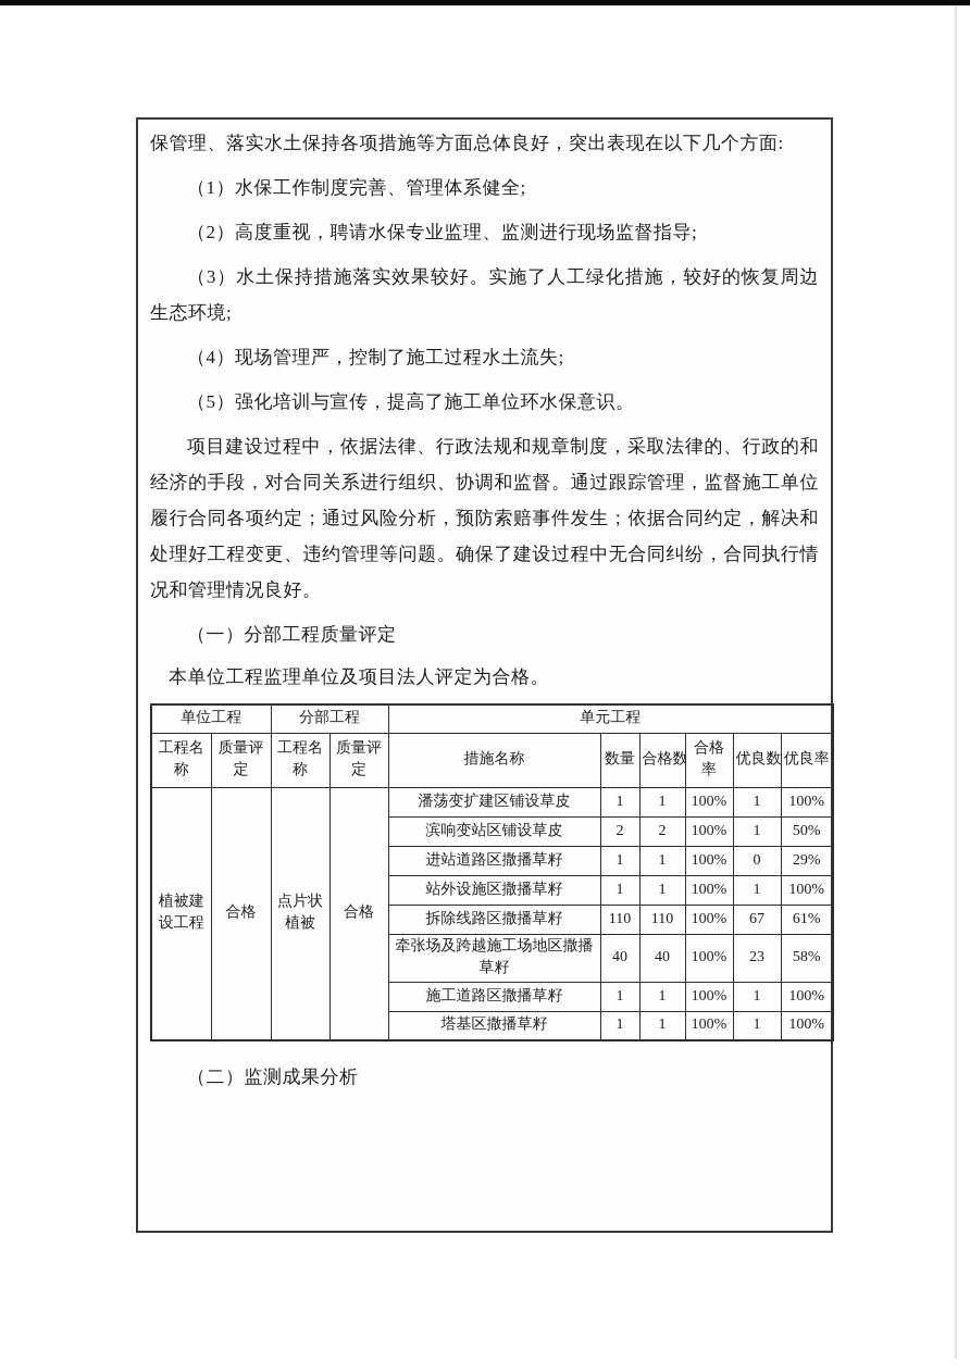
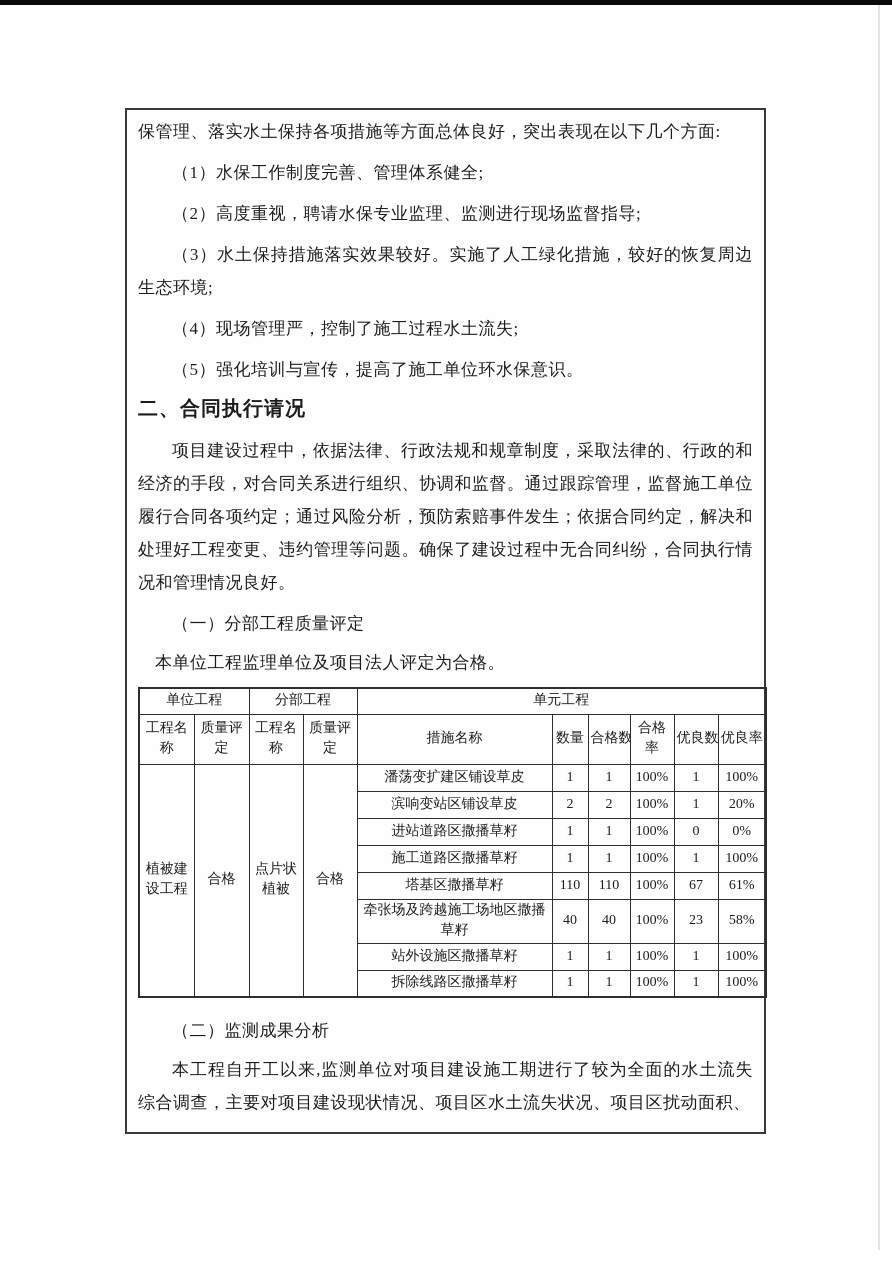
  保管理、落实水土保持各项措施等方面总体良好，突出表现在以下几个方面:
  （1）水保工作制度完善、管理体系健全;
  （2）高度重视，聘请水保专业监理、监测进行现场监督指导;
  （3）水土保持措施落实效果较好。实施了人工绿化措施，较好的恢复周边生态环境;
  （4）现场管理严，控制了施工过程水土流失;
  （5）强化培训与宣传，提高了施工单位环水保意识。
+ 二、合同执行请况
  项目建设过程中，依据法律、行政法规和规章制度，采取法律的、行政的和经济的手段，对合同关系进行组织、协调和监督。通过跟踪管理，监督施工单位履行合同各项约定；通过风险分析，预防索赔事件发生；依据合同约定，解决和处理好工程变更、违约管理等问题。确保了建设过程中无合同纠纷，合同执行情况和管理情况良好。
  （一）分部工程质量评定
  本单位工程监理单位及项目法人评定为合格。
  单位工程	分部工程	单元工程
  工程名称	质量评定	工程名称	质量评定	措施名称	数量	合格数	合格率	优良数	优良率
  植被建设工程	合格	点片状植被	合格	潘荡变扩建区铺设草皮	1	1	100%	1	100%
- 滨响变站区铺设草皮	2	2	100%	1	50%
+ 滨响变站区铺设草皮	2	2	100%	1	20%
- 进站道路区撒播草籽	1	1	100%	0	29%
+ 进站道路区撒播草籽	1	1	100%	0	0%
- 站外设施区撒播草籽	1	1	100%	1	100%
+ 施工道路区撒播草籽	1	1	100%	1	100%
- 拆除线路区撒播草籽	110	110	100%	67	61%
+ 塔基区撒播草籽	110	110	100%	67	61%
  牵张场及跨越施工场地区撒播草籽	40	40	100%	23	58%
- 施工道路区撒播草籽	1	1	100%	1	100%
+ 站外设施区撒播草籽	1	1	100%	1	100%
- 塔基区撒播草籽	1	1	100%	1	100%
+ 拆除线路区撒播草籽	1	1	100%	1	100%
  （二）监测成果分析
+ 本工程自开工以来,监测单位对项目建设施工期进行了较为全面的水土流失综合调查，主要对项目建设现状情况、项目区水土流失状况、项目区扰动面积、
